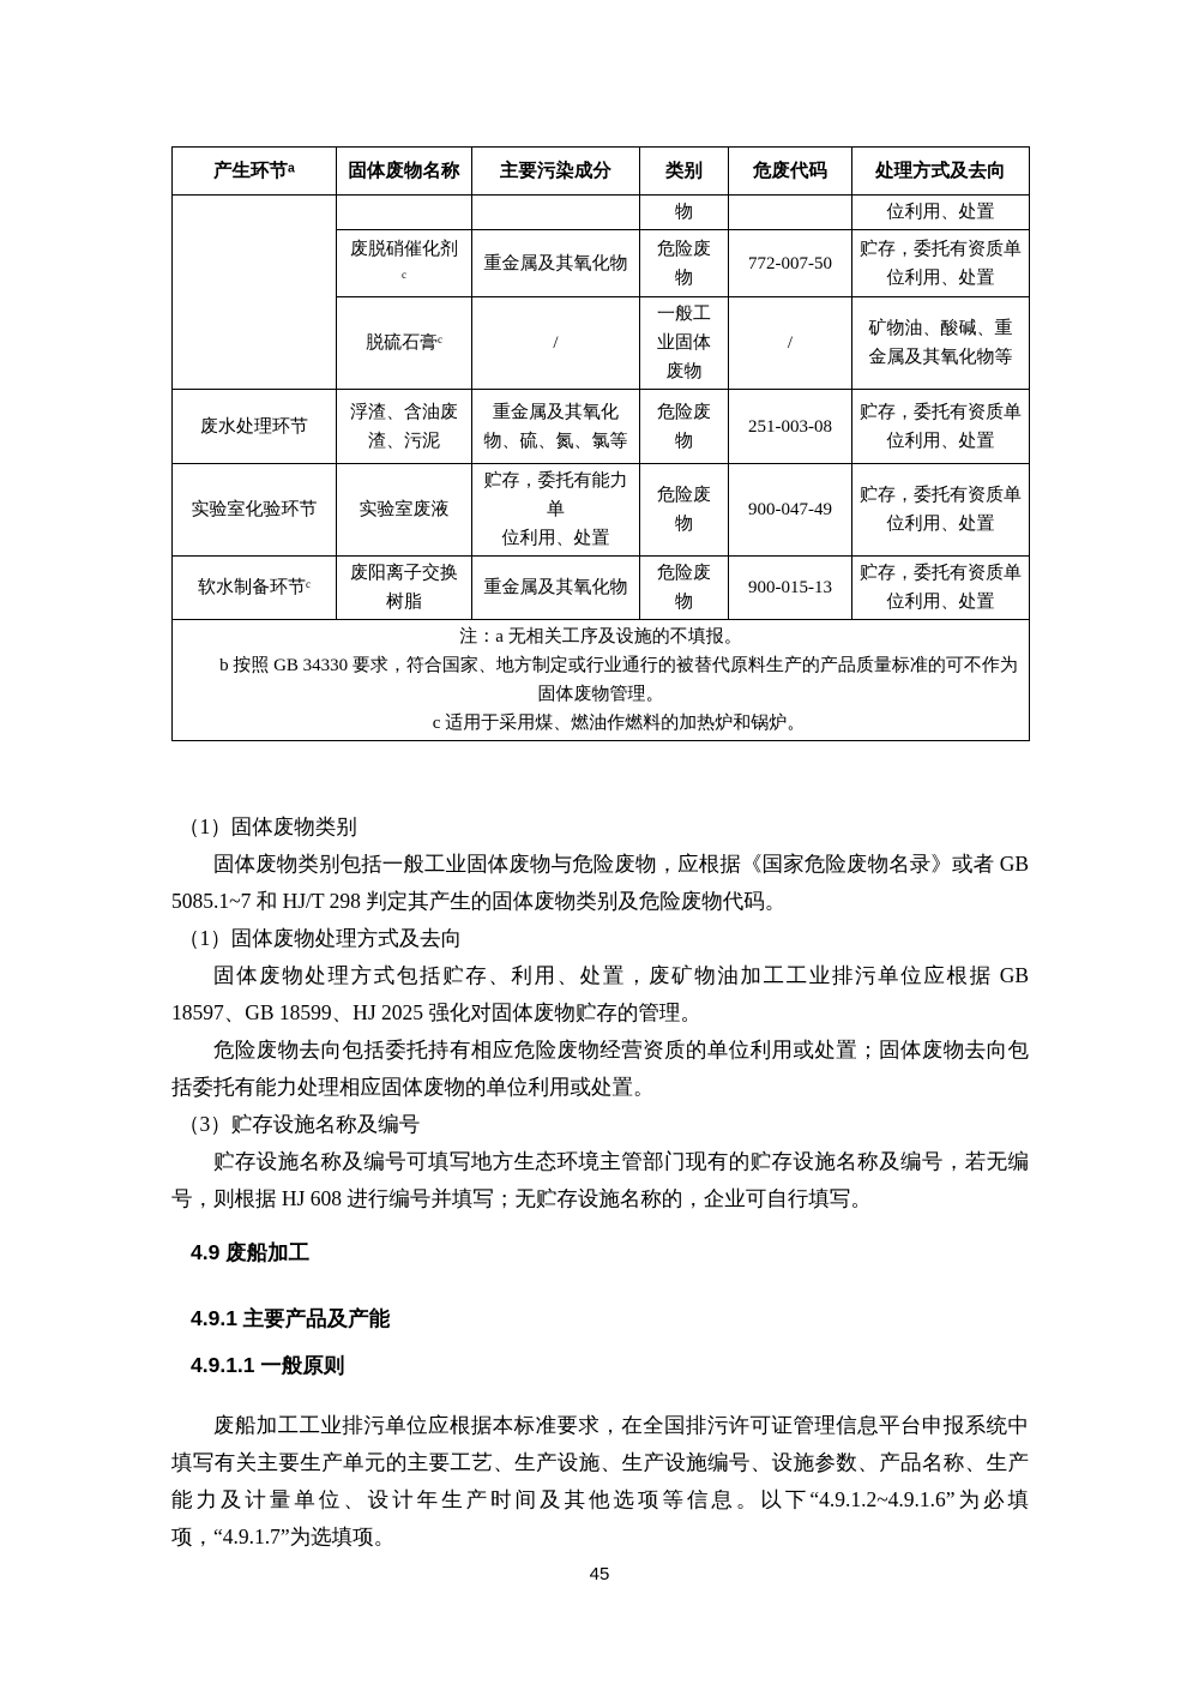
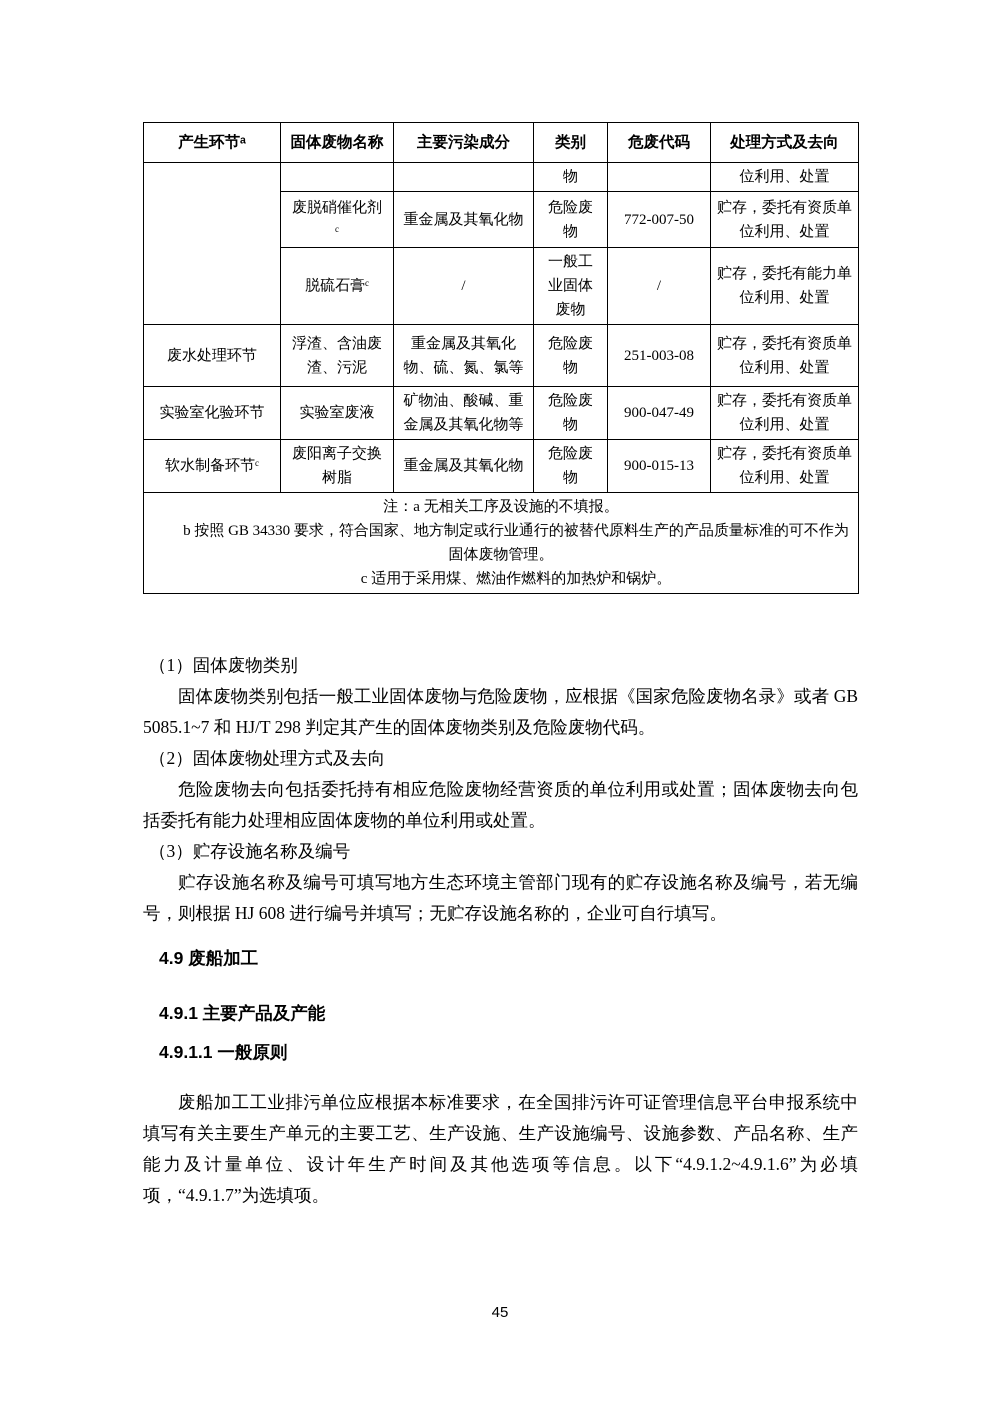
  产生环节ᵃ	固体废物名称	主要污染成分	类别	危废代码	处理方式及去向
  			物		位利用、处置
  废脱硝催化剂 ᶜ	重金属及其氧化物	危险废 物	772-007-50	贮存，委托有资质单 位利用、处置
- 脱硫石膏ᶜ	/	一般工 业固体 废物	/	矿物油、酸碱、重 金属及其氧化物等
+ 脱硫石膏ᶜ	/	一般工 业固体 废物	/	贮存，委托有能力单 位利用、处置
  废水处理环节	浮渣、含油废 渣、污泥	重金属及其氧化 物、硫、氮、氯等	危险废 物	251-003-08	贮存，委托有资质单 位利用、处置
- 实验室化验环节	实验室废液	贮存，委托有能力单 位利用、处置	危险废 物	900-047-49	贮存，委托有资质单 位利用、处置
+ 实验室化验环节	实验室废液	矿物油、酸碱、重 金属及其氧化物等	危险废 物	900-047-49	贮存，委托有资质单 位利用、处置
  软水制备环节ᶜ	废阳离子交换 树脂	重金属及其氧化物	危险废 物	900-015-13	贮存，委托有资质单 位利用、处置
  注：a 无相关工序及设施的不填报。 b 按照 GB 34330 要求，符合国家、地方制定或行业通行的被替代原料生产的产品质量标准的可不作为 固体废物管理。 c 适用于采用煤、燃油作燃料的加热炉和锅炉。
  （1）固体废物类别
  固体废物类别包括一般工业固体废物与危险废物，应根据《国家危险废物名录》或者 GB 5085.1~7 和 HJ/T 298 判定其产生的固体废物类别及危险废物代码。
- （1）固体废物处理方式及去向
+ （2）固体废物处理方式及去向
- 固体废物处理方式包括贮存、利用、处置，废矿物油加工工业排污单位应根据 GB 18597、GB 18599、HJ 2025 强化对固体废物贮存的管理。
  危险废物去向包括委托持有相应危险废物经营资质的单位利用或处置；固体废物去向包括委托有能力处理相应固体废物的单位利用或处置。
  （3）贮存设施名称及编号
  贮存设施名称及编号可填写地方生态环境主管部门现有的贮存设施名称及编号，若无编号，则根据 HJ 608 进行编号并填写；无贮存设施名称的，企业可自行填写。
  4.9 废船加工
  4.9.1 主要产品及产能
  4.9.1.1 一般原则
  废船加工工业排污单位应根据本标准要求，在全国排污许可证管理信息平台申报系统中填写有关主要生产单元的主要工艺、生产设施、生产设施编号、设施参数、产品名称、生产能力及计量单位、设计年生产时间及其他选项等信息。以下“4.9.1.2~4.9.1.6”为必填项，“4.9.1.7”为选填项。
  45
